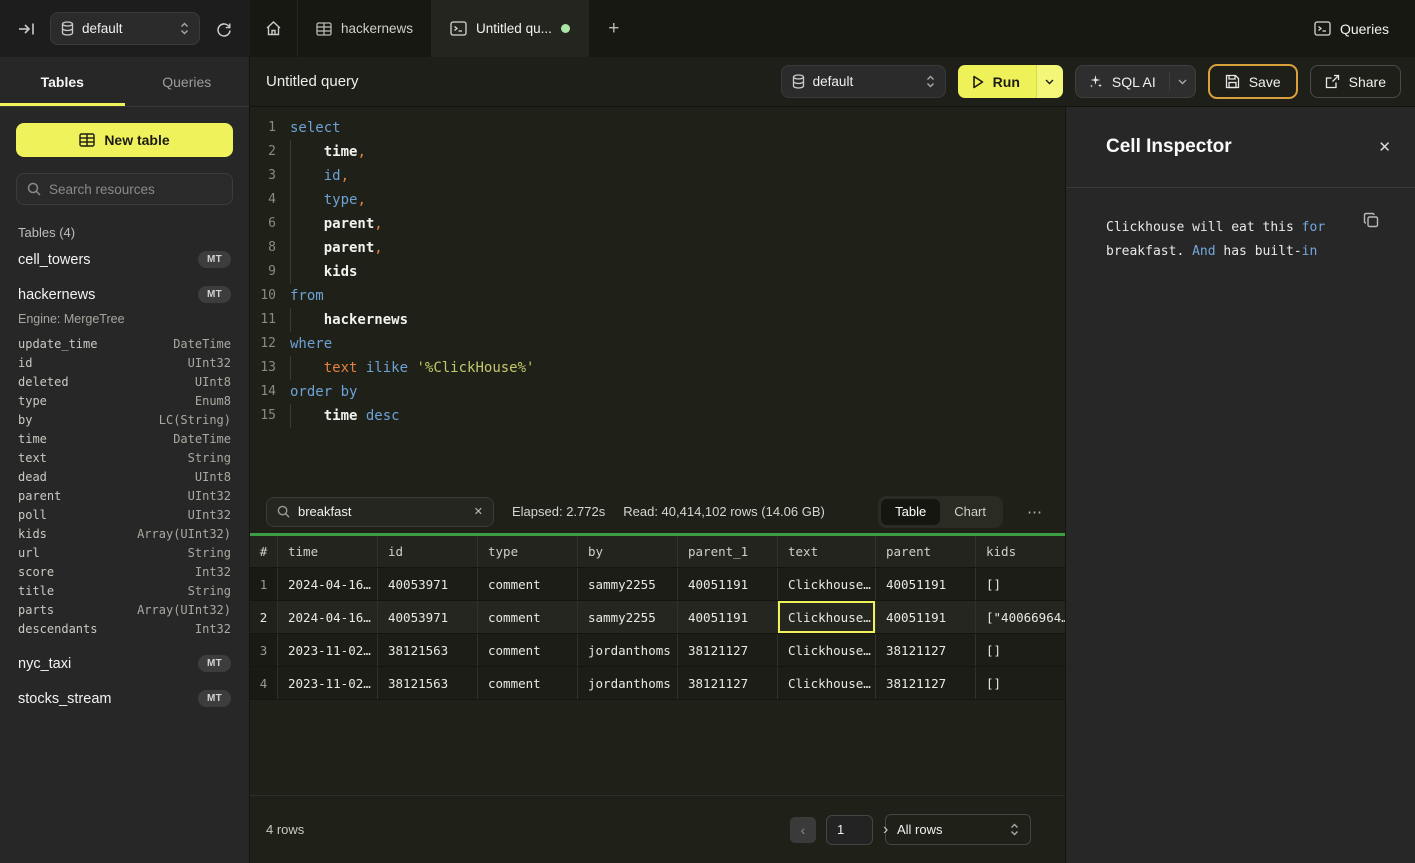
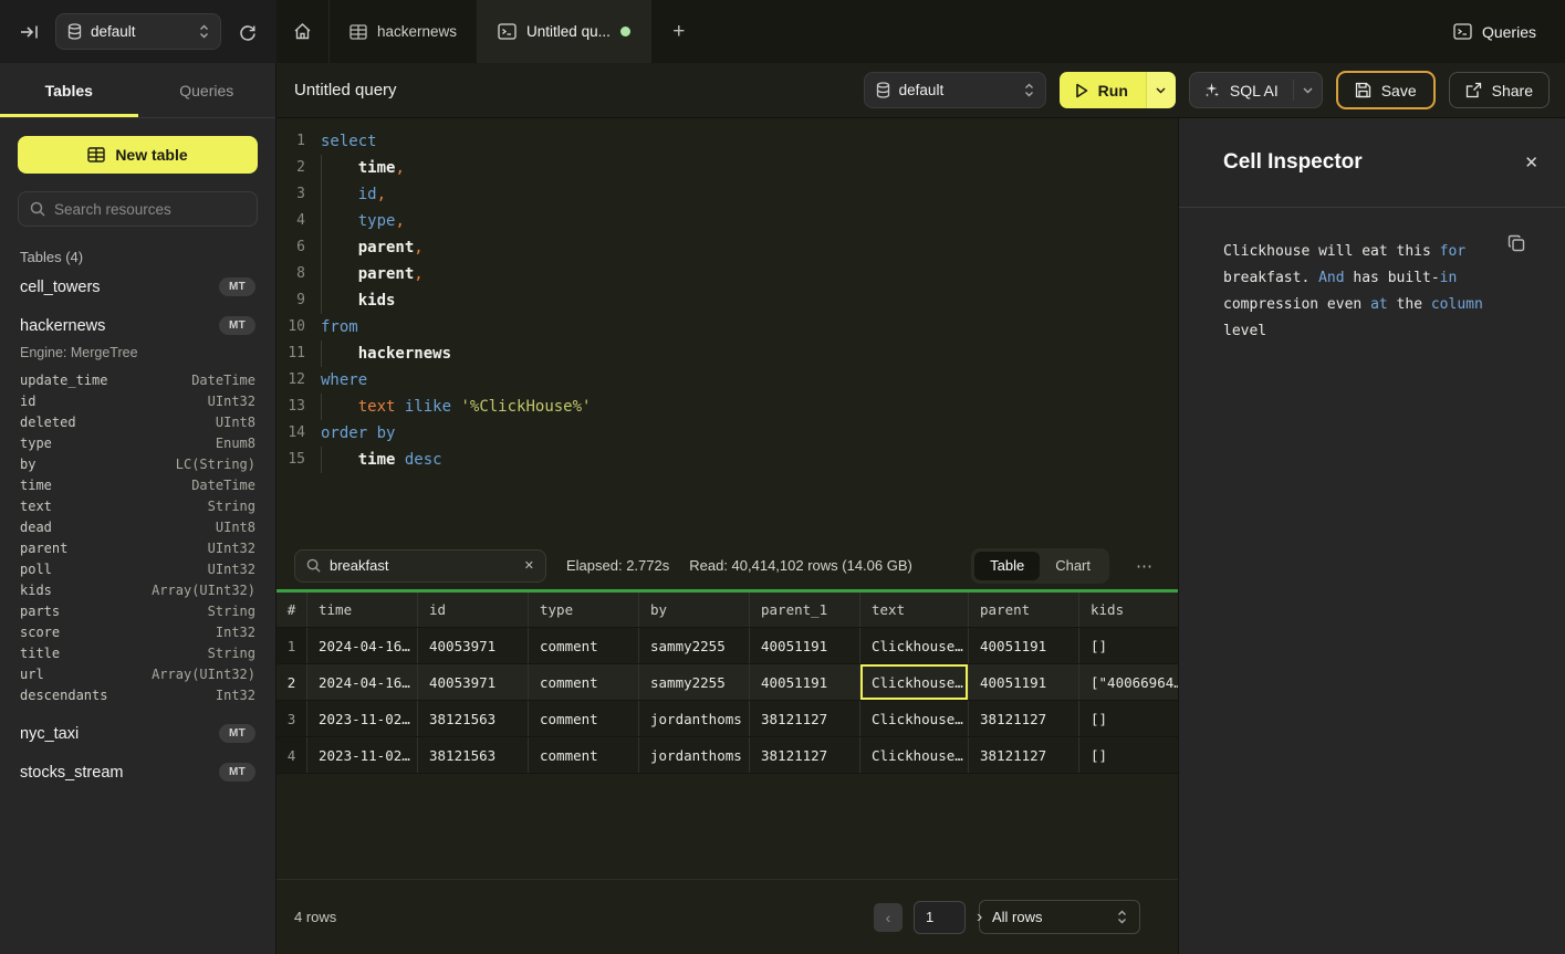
  default
  hackernews
  Untitled qu...
  +
  Queries
  Tables
  Queries
  New table
  Search resources
  Tables (4)
  cell_towers
  MT
  hackernews
  MT
  Engine: MergeTree
  update_time
  DateTime
  id
  UInt32
  deleted
  UInt8
  type
  Enum8
  by
  LC(String)
  time
  DateTime
  text
  String
  dead
  UInt8
  parent
  UInt32
  poll
  UInt32
  kids
  Array(UInt32)
- url
+ parts
  String
  score
  Int32
  title
  String
- parts
+ url
  Array(UInt32)
  descendants
  Int32
  nyc_taxi
  MT
  stocks_stream
  MT
  Untitled query
  default
  Run
  SQL AI
  Save
  Share
  1
  select
  2
  time,
  3
  id,
  4
  type,
  6
  parent,
  8
  parent,
  9
  kids
  10
  from
  11
  hackernews
  12
  where
  13
  text ilike '%ClickHouse%'
  14
  order by
  15
  time desc
  breakfast
  ✕
  Elapsed: 2.772s
  Read: 40,414,102 rows (14.06 GB)
  Table
  Chart
  ⋯
  #
  time
  id
  type
  by
  parent_1
  text
  parent
  kids
  1
  2024-04-16…
  40053971
  comment
  sammy2255
  40051191
  Clickhouse…
  40051191
  []
  2
  2024-04-16…
  40053971
  comment
  sammy2255
  40051191
  Clickhouse…
  40051191
  ["40066964
  3
  2023-11-02…
  38121563
  comment
  jordanthoms
  38121127
  Clickhouse…
  38121127
  []
  4
  2023-11-02…
  38121563
  comment
  jordanthoms
  38121127
  Clickhouse…
  38121127
  []
  4 rows
  ‹
  1
  ›
  All rows
  Cell Inspector
  ✕
  Clickhouse will eat this for
  breakfast. And has built-in
+ compression even at the column level
